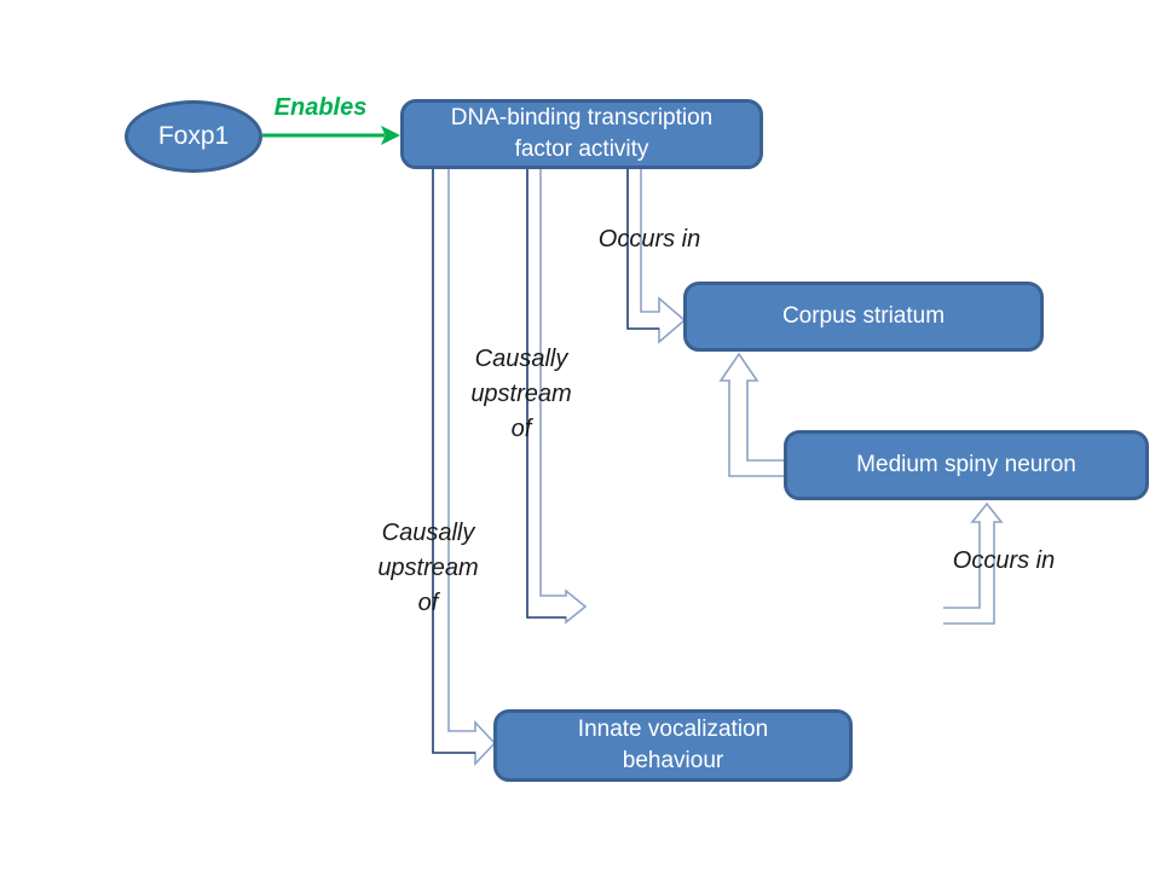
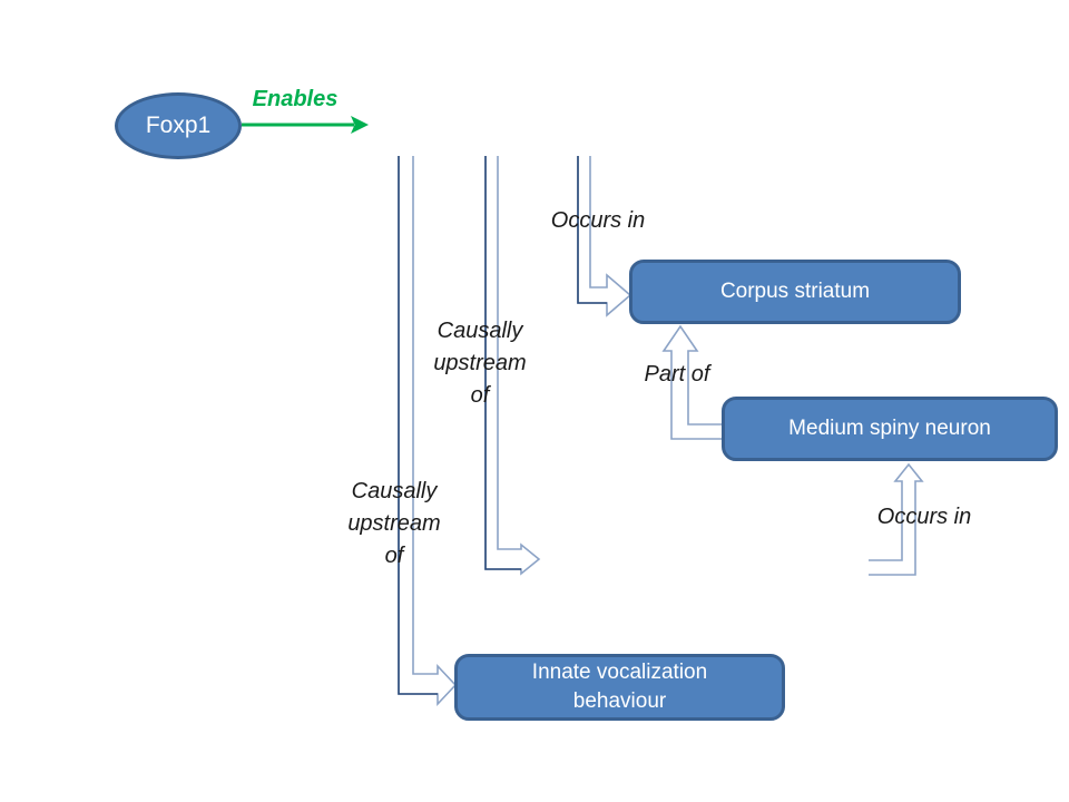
  Foxp1
- DNA-binding transcription
- factor activity
  Corpus striatum
  Medium spiny neuron
  Innate vocalization
  behaviour
  Enables
  Occurs in
  Causally
  upstream
  of
  Causally
  upstream
  of
+ Part of
  Occurs in
